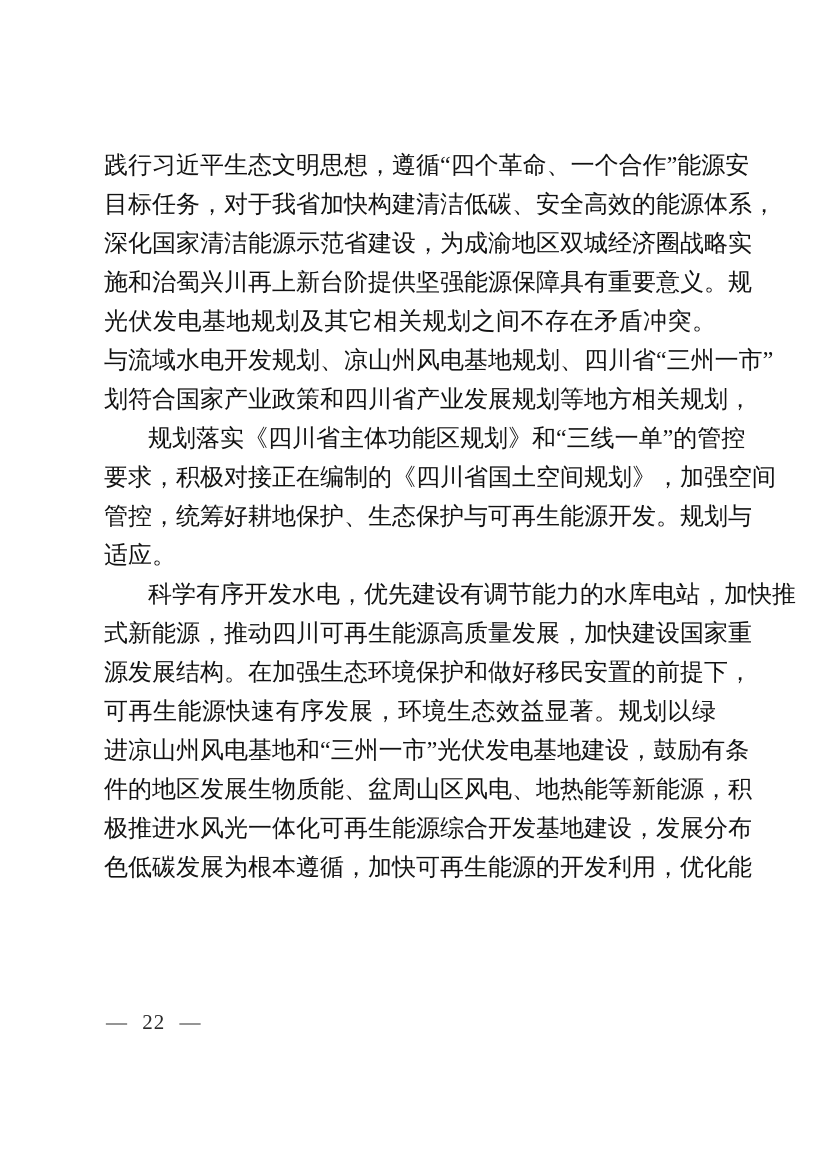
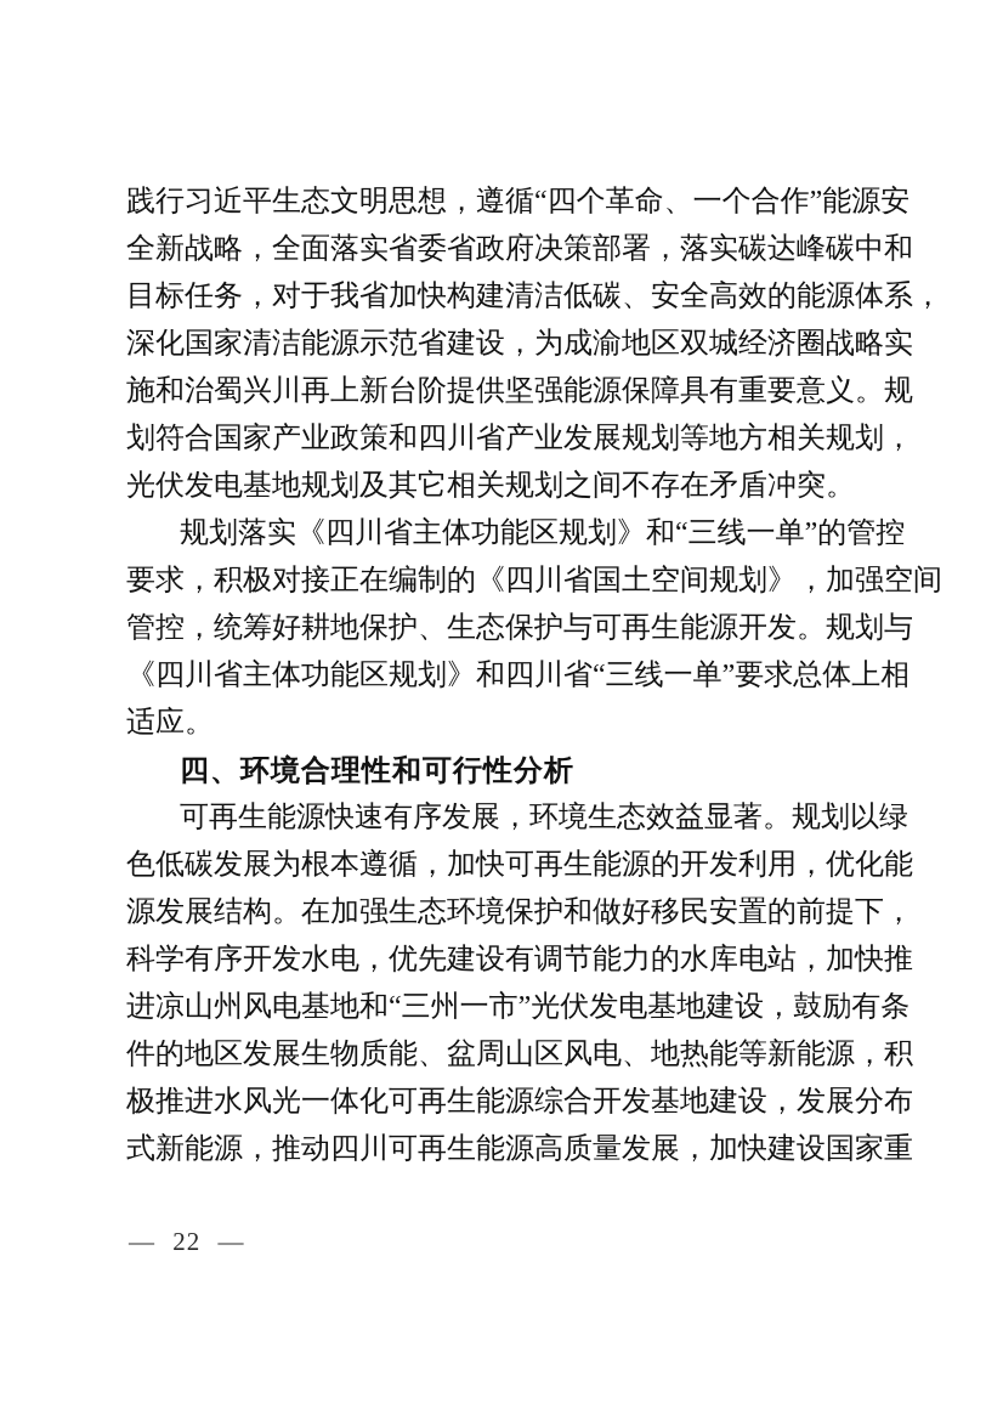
  践行习近平生态文明思想，遵循“四个革命、一个合作”能源安
+ 全新战略，全面落实省委省政府决策部署，落实碳达峰碳中和
  目标任务，对于我省加快构建清洁低碳、安全高效的能源体系，
  深化国家清洁能源示范省建设，为成渝地区双城经济圈战略实
  施和治蜀兴川再上新台阶提供坚强能源保障具有重要意义。规
- 光伏发电基地规划及其它相关规划之间不存在矛盾冲突。
+ 划符合国家产业政策和四川省产业发展规划等地方相关规划，
- 与流域水电开发规划、凉山州风电基地规划、四川省“三州一市”
- 划符合国家产业政策和四川省产业发展规划等地方相关规划，
+ 光伏发电基地规划及其它相关规划之间不存在矛盾冲突。
  规划落实《四川省主体功能区规划》和“三线一单”的管控
  要求，积极对接正在编制的《四川省国土空间规划》，加强空间
  管控，统筹好耕地保护、生态保护与可再生能源开发。规划与
+ 《四川省主体功能区规划》和四川省“三线一单”要求总体上相
  适应。
+ 四、环境合理性和可行性分析
- 科学有序开发水电，优先建设有调节能力的水库电站，加快推
+ 可再生能源快速有序发展，环境生态效益显著。规划以绿
- 式新能源，推动四川可再生能源高质量发展，加快建设国家重
+ 色低碳发展为根本遵循，加快可再生能源的开发利用，优化能
  源发展结构。在加强生态环境保护和做好移民安置的前提下，
- 可再生能源快速有序发展，环境生态效益显著。规划以绿
+ 科学有序开发水电，优先建设有调节能力的水库电站，加快推
  进凉山州风电基地和“三州一市”光伏发电基地建设，鼓励有条
  件的地区发展生物质能、盆周山区风电、地热能等新能源，积
  极推进水风光一体化可再生能源综合开发基地建设，发展分布
- 色低碳发展为根本遵循，加快可再生能源的开发利用，优化能
+ 式新能源，推动四川可再生能源高质量发展，加快建设国家重
  — 22 —
